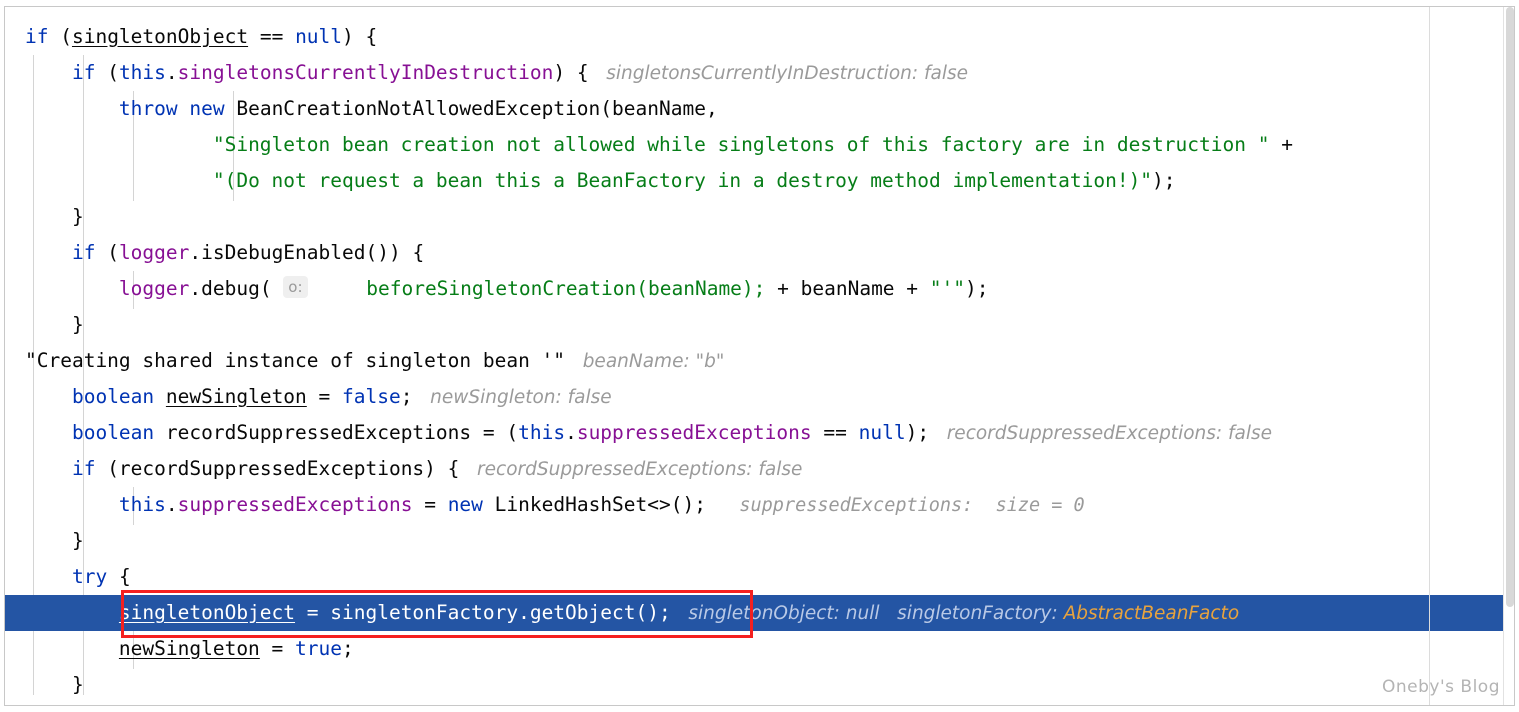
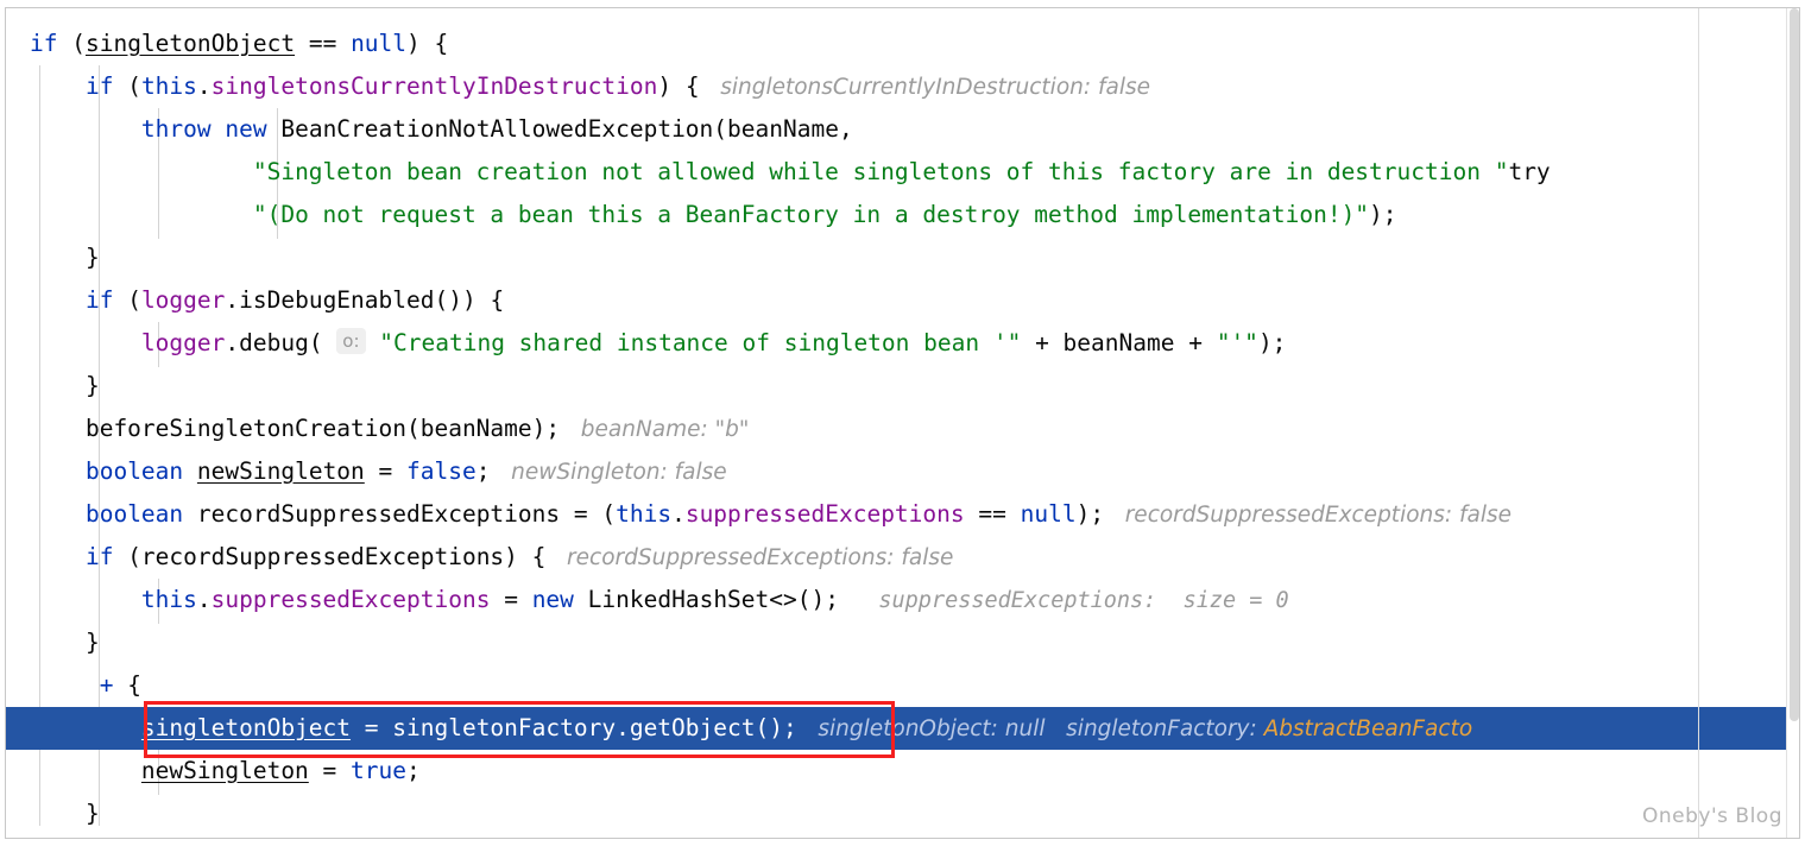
  if (singletonObject == null) {
  if (this.singletonsCurrentlyInDestruction) { singletonsCurrentlyInDestruction: false
  throw new BeanCreationNotAllowedException(beanName,
- "Singleton bean creation not allowed while singletons of this factory are in destruction " +
+ "Singleton bean creation not allowed while singletons of this factory are in destruction "try
  "(Do not request a bean this a BeanFactory in a destroy method implementation!)");
  }
  if (logger.isDebugEnabled()) {
- logger.debug( o: beforeSingletonCreation(beanName); + beanName + "'");
+ logger.debug( o: "Creating shared instance of singleton bean '" + beanName + "'");
  }
- "Creating shared instance of singleton bean '" beanName: "b"
+ beforeSingletonCreation(beanName); beanName: "b"
  boolean newSingleton = false; newSingleton: false
  boolean recordSuppressedExceptions = (this.suppressedExceptions == null); recordSuppressedExceptions: false
  if (recordSuppressedExceptions) { recordSuppressedExceptions: false
  this.suppressedExceptions = new LinkedHashSet<>(); suppressedExceptions: size = 0
  }
- try {
+ + {
  singletonObject = singletonFactory.getObject(); singletonObject: null singletonFactory: AbstractBeanFacto
  newSingleton = true;
  }
  Oneby's Blog
